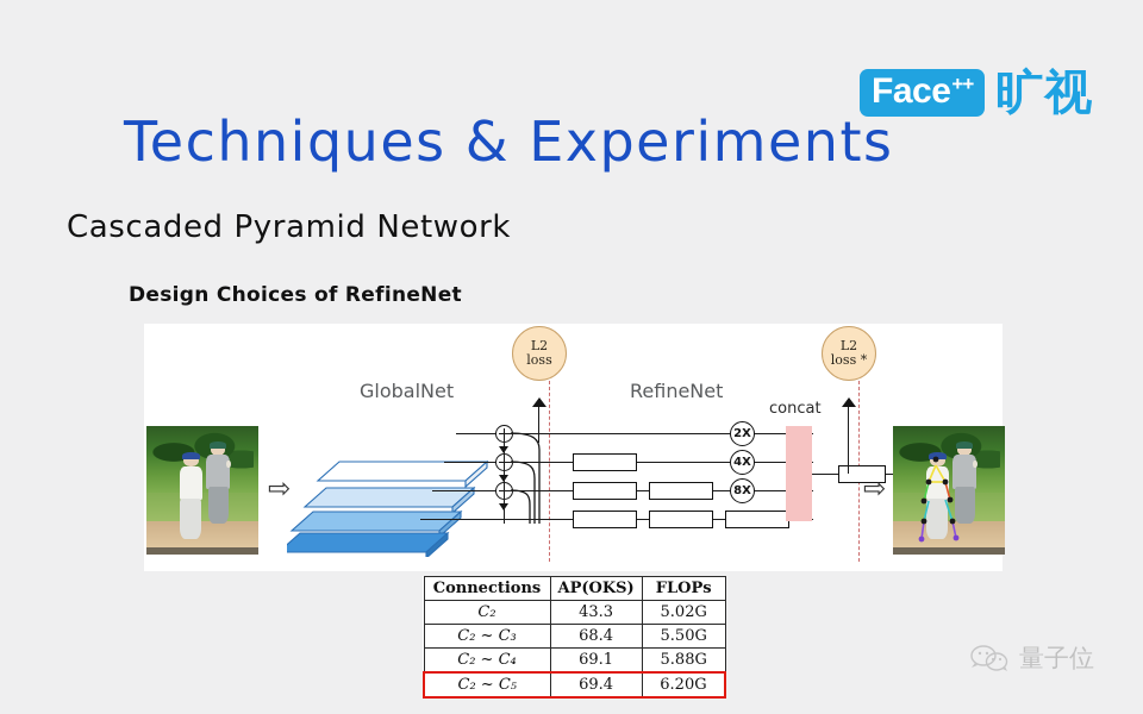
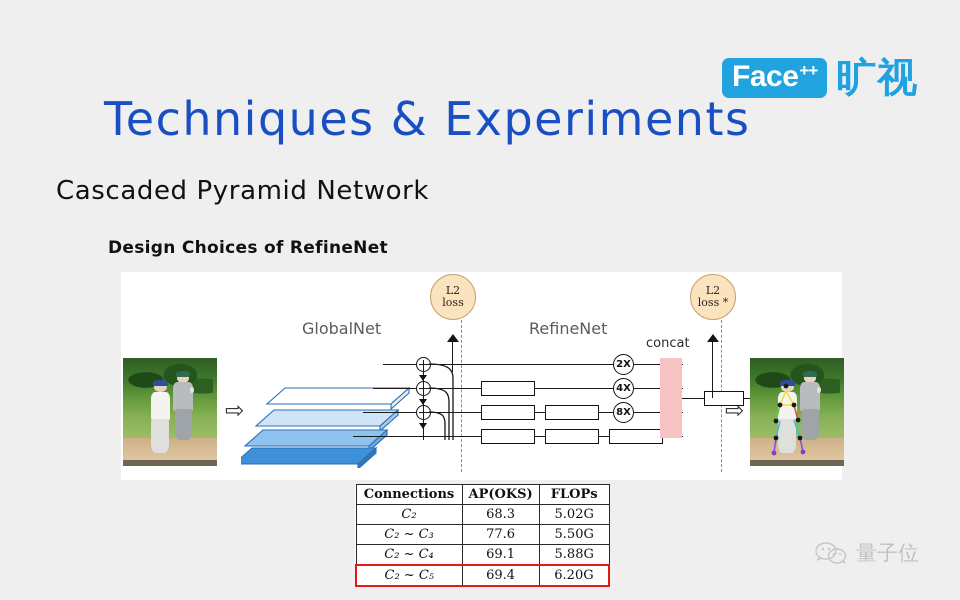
  Face
  ++
  旷视
  Techniques & Experiments
  Cascaded Pyramid Network
  Design Choices of RefineNet
  ⇨
  GlobalNet
  RefineNet
  L2
  loss
  L2
  loss *
  2X
  4X
  8X
  concat
  ⇨
  Connections	AP(OKS)	FLOPs
- C₂	43.3	5.02G
+ C₂	68.3	5.02G
- C₂ ~ C₃	68.4	5.50G
+ C₂ ~ C₃	77.6	5.50G
  C₂ ~ C₄	69.1	5.88G
  C₂ ~ C₅	69.4	6.20G
  量子位
